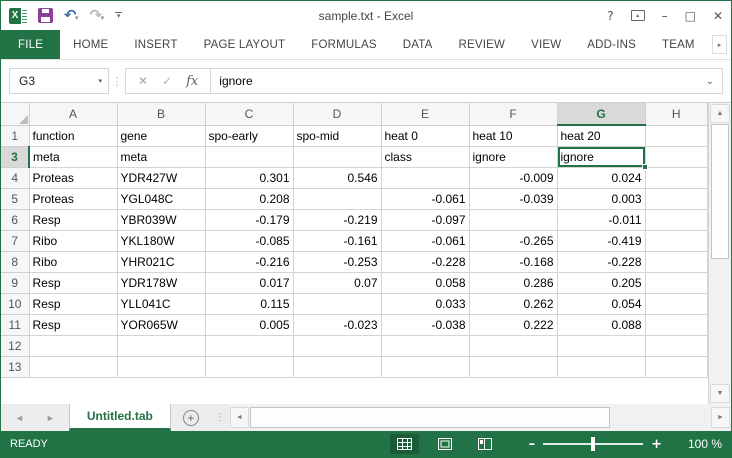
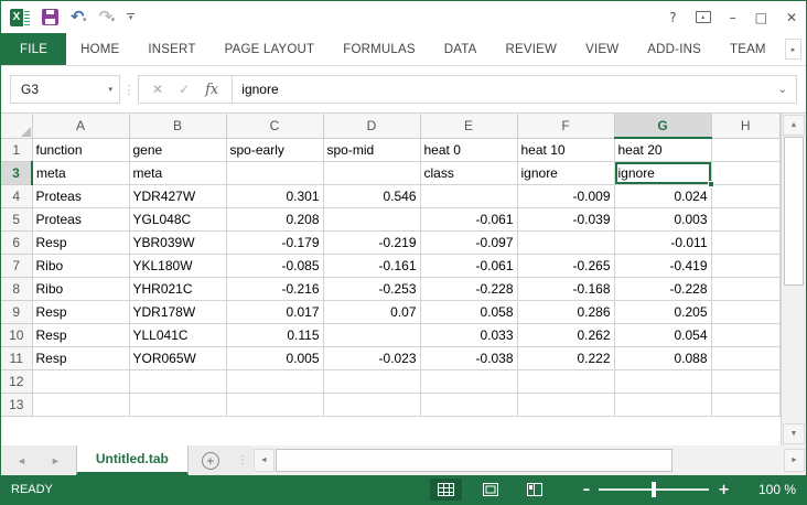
  X
- sample.txt - Excel
  ?
  –
  □
  ✕
  FILE
  HOME
  INSERT
  PAGE LAYOUT
  FORMULAS
  DATA
  REVIEW
  VIEW
  ADD-INS
  TEAM
  G3
  ⋮
  ✕
  ✓
  fx
  ignore
  ⌄
  	A	B	C	D	E	F	G	H
  1	function	gene	spo-early	spo-mid	heat 0	heat 10	heat 20
  3	meta	meta			class	ignore	ignore
  4	Proteas	YDR427W	0.301	0.546		-0.009	0.024
  5	Proteas	YGL048C	0.208		-0.061	-0.039	0.003
  6	Resp	YBR039W	-0.179	-0.219	-0.097		-0.011
  7	Ribo	YKL180W	-0.085	-0.161	-0.061	-0.265	-0.419
  8	Ribo	YHR021C	-0.216	-0.253	-0.228	-0.168	-0.228
  9	Resp	YDR178W	0.017	0.07	0.058	0.286	0.205
  10	Resp	YLL041C	0.115		0.033	0.262	0.054
  11	Resp	YOR065W	0.005	-0.023	-0.038	0.222	0.088
  12
  13
  ◄
  ►
  Untitled.tab
  +
  ⋮
  READY
  –
  +
  100 %
